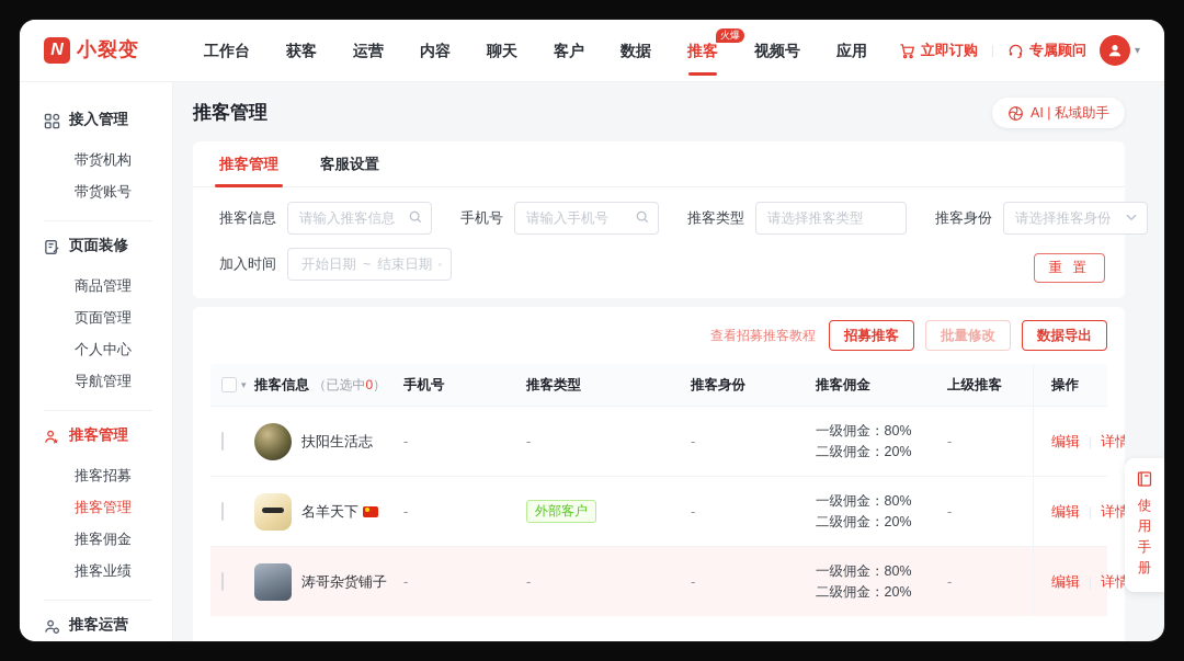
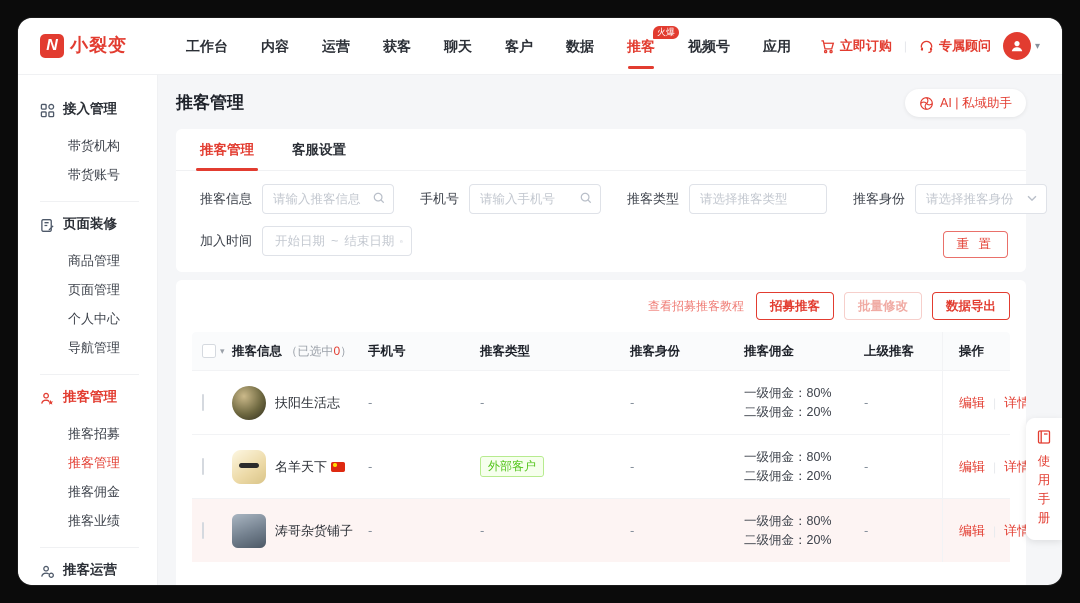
  N
  小裂变
  工作台
- 获客
+ 内容
  运营
- 内容
+ 获客
  聊天
  客户
  数据
  推客
  火爆
  视频号
  应用
  立即订购
  |
  专属顾问
  ▾
  接入管理
  带货机构
  带货账号
  页面装修
  商品管理
  页面管理
  个人中心
  导航管理
  推客管理
  推客招募
  推客管理
  推客佣金
  推客业绩
  推客运营
  推客管理
  AI | 私域助手
  推客管理
  客服设置
  推客信息
  请输入推客信息
  手机号
  请输入手机号
  推客类型
  请选择推客类型
  推客身份
  请选择推客身份
  加入时间
  开始日期
  ~
  结束日期
  重 置
  查看招募推客教程
  招募推客
  批量修改
  数据导出
  ▾
  推客信息 （已选中0）
  手机号
  推客类型
  推客身份
  推客佣金
  上级推客
  操作
  扶阳生活志
  -
  -
  -
  一级佣金：80%
  二级佣金：20%
  -
  编辑
  详情
  名羊天下
  -
  外部客户
  -
  一级佣金：80%
  二级佣金：20%
  -
  编辑
  详情
  涛哥杂货铺子
  -
  -
  -
  一级佣金：80%
  二级佣金：20%
  -
  编辑
  详情
  使用手册
